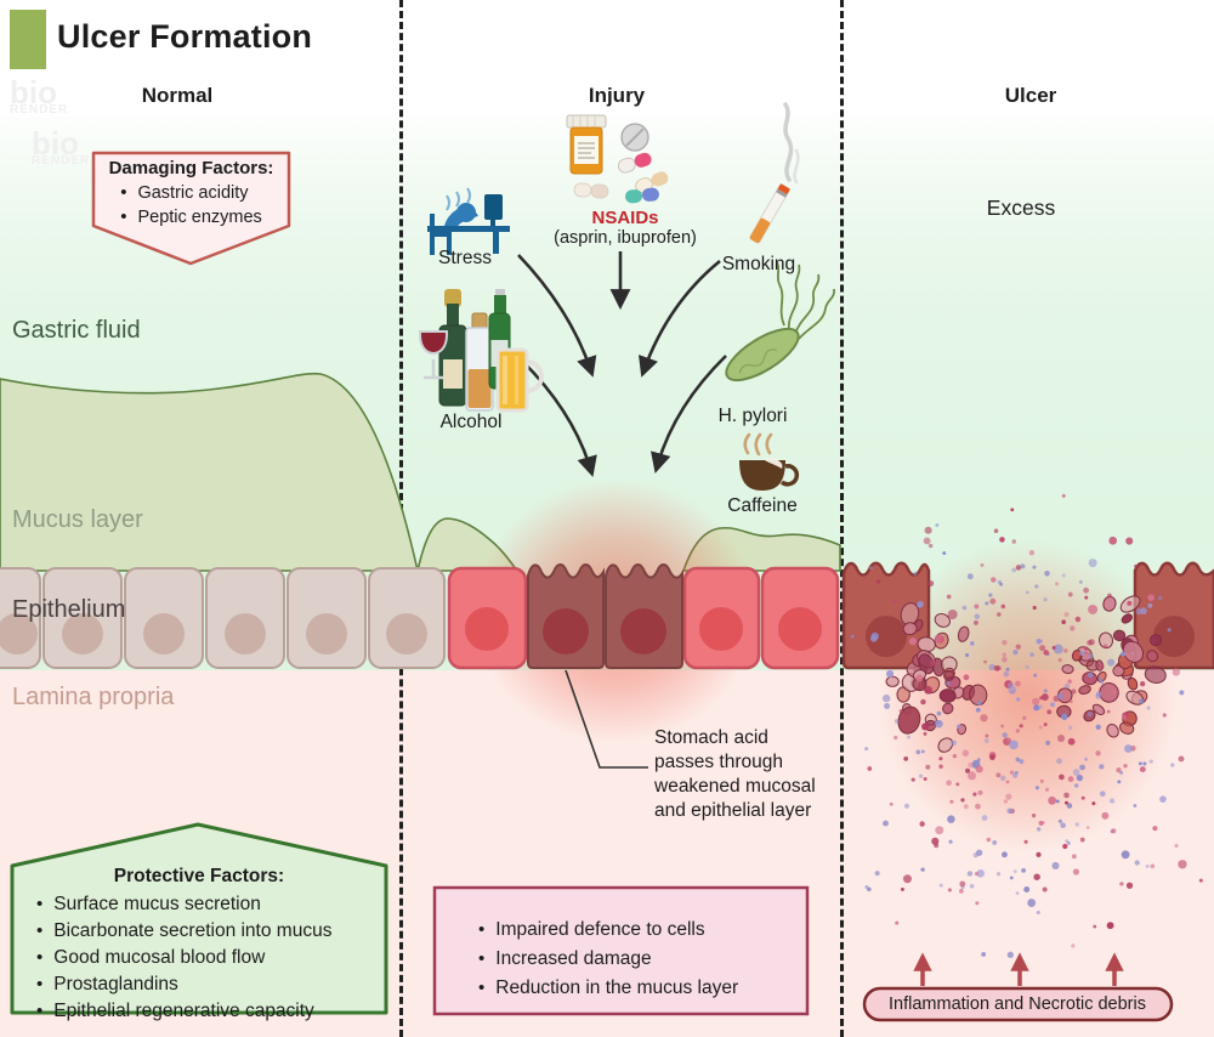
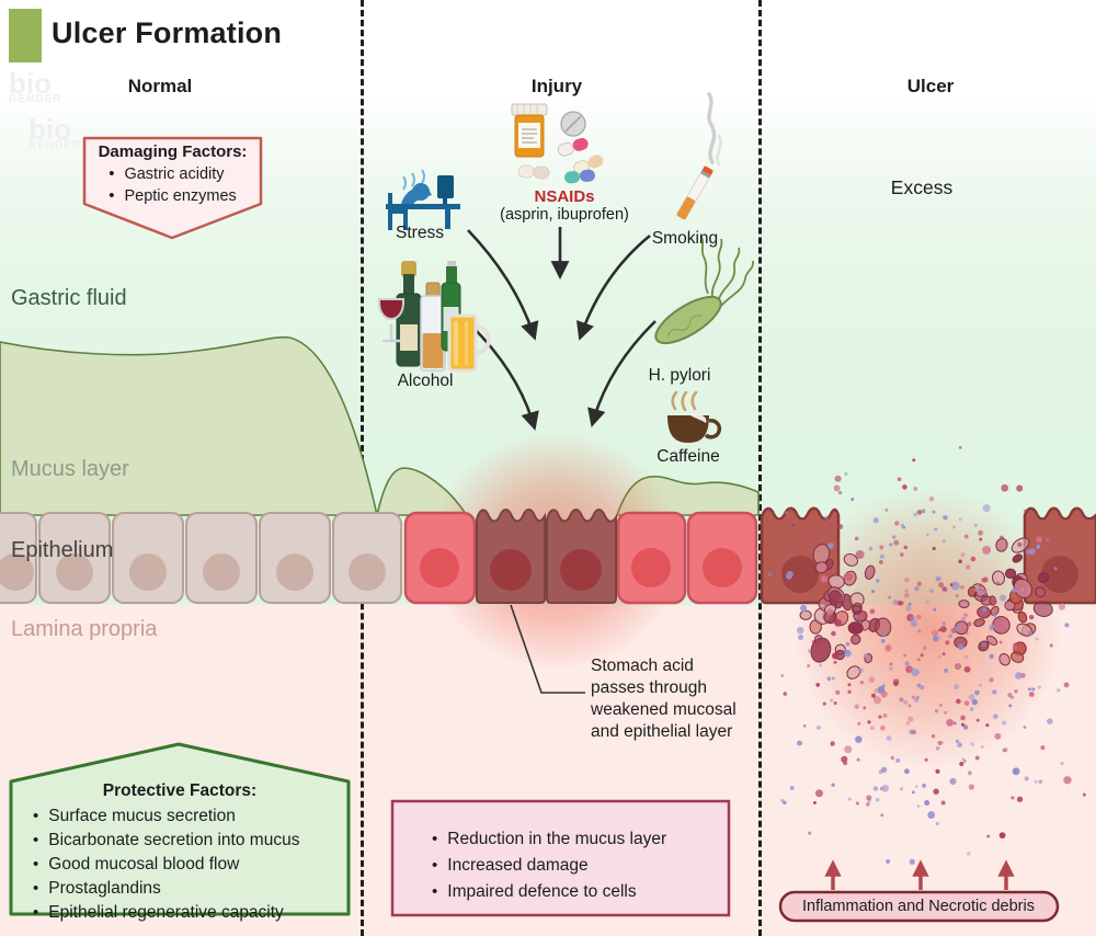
  Ulcer Formation
  Normal
  Injury
  Ulcer
  Damaging Factors:
  Gastric acidity
  Peptic enzymes
  Gastric fluid
  Mucus layer
  Epithelium
  Lamina propria
  Stress
  NSAIDs
  (asprin, ibuprofen)
  Smoking
  Alcohol
  H. pylori
  Caffeine
  Excess
  Stomach acid
  passes through
  weakened mucosal
  and epithelial layer
- Impaired defence to cells
+ Reduction in the mucus layer
  Increased damage
- Reduction in the mucus layer
+ Impaired defence to cells
  Protective Factors:
  Surface mucus secretion
  Bicarbonate secretion into mucus
  Good mucosal blood flow
  Prostaglandins
  Epithelial regenerative capacity
  Inflammation and Necrotic debris
